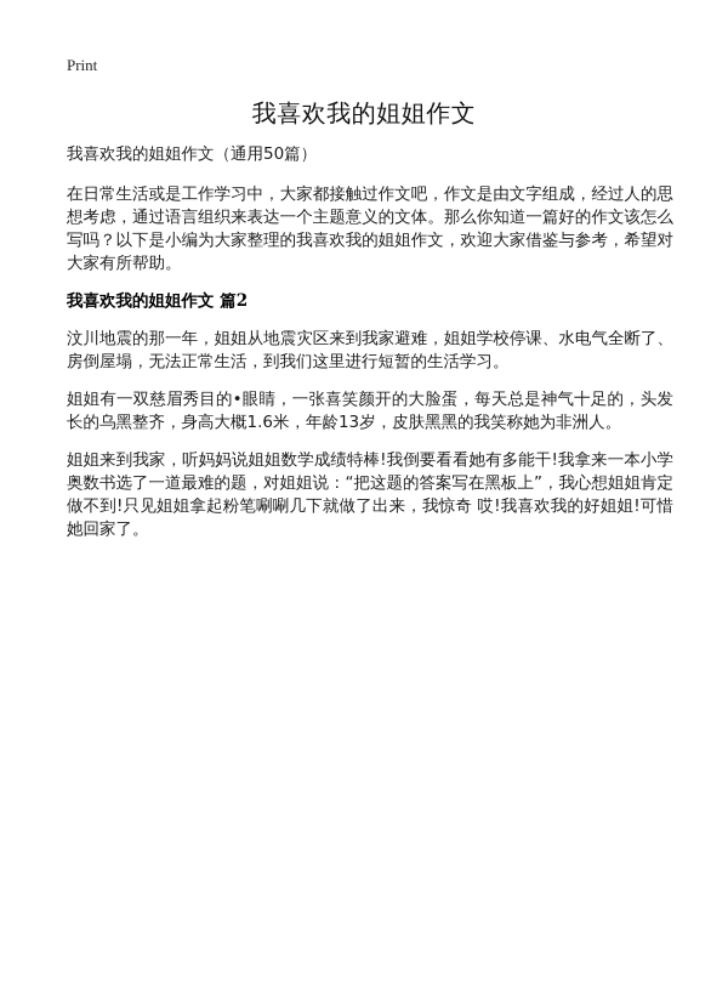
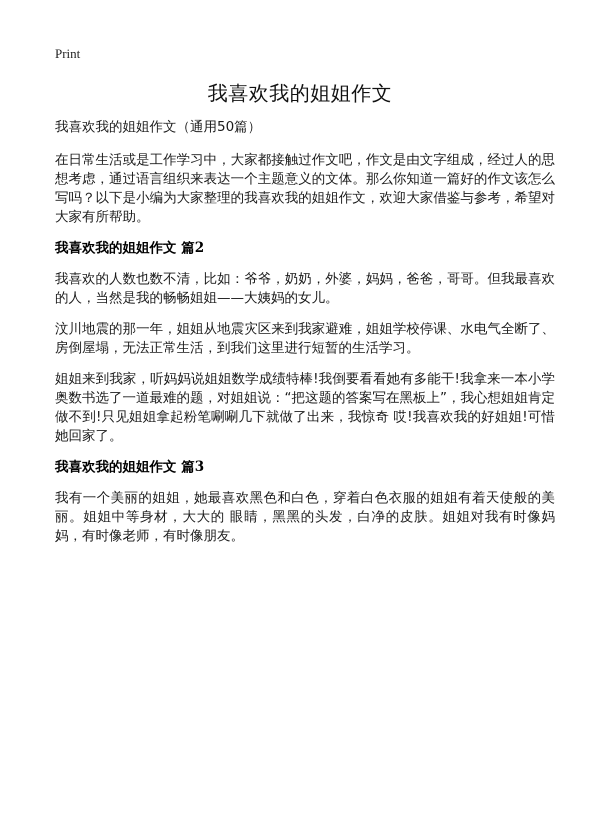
  Print
  我喜欢我的姐姐作文
  我喜欢我的姐姐作文（通用50篇）
  在日常生活或是工作学习中，大家都接触过作文吧，作文是由文字组成，经过人的思想考虑，通过语言组织来表达一个主题意义的文体。那么你知道一篇好的作文该怎么写吗？以下是小编为大家整理的我喜欢我的姐姐作文，欢迎大家借鉴与参考，希望对大家有所帮助。
  我喜欢我的姐姐作文 篇2
+ 我喜欢的人数也数不清，比如：爷爷，奶奶，外婆，妈妈，爸爸，哥哥。但我最喜欢的人，当然是我的畅畅姐姐——大姨妈的女儿。
  汶川地震的那一年，姐姐从地震灾区来到我家避难，姐姐学校停课、水电气全断了、房倒屋塌，无法正常生活，到我们这里进行短暂的生活学习。
- 姐姐有一双慈眉秀目的•眼睛，一张喜笑颜开的大脸蛋，每天总是神气十足的，头发长的乌黑整齐，身高大概1.6米，年龄13岁，皮肤黑黑的我笑称她为非洲人。
  姐姐来到我家，听妈妈说姐姐数学成绩特棒!我倒要看看她有多能干!我拿来一本小学奥数书选了一道最难的题，对姐姐说：“把这题的答案写在黑板上”，我心想姐姐肯定做不到!只见姐姐拿起粉笔唰唰几下就做了出来，我惊奇 哎!我喜欢我的好姐姐!可惜她回家了。
+ 我喜欢我的姐姐作文 篇3
+ 我有一个美丽的姐姐，她最喜欢黑色和白色，穿着白色衣服的姐姐有着天使般的美丽。姐姐中等身材，大大的 眼睛，黑黑的头发，白净的皮肤。姐姐对我有时像妈妈，有时像老师，有时像朋友。
